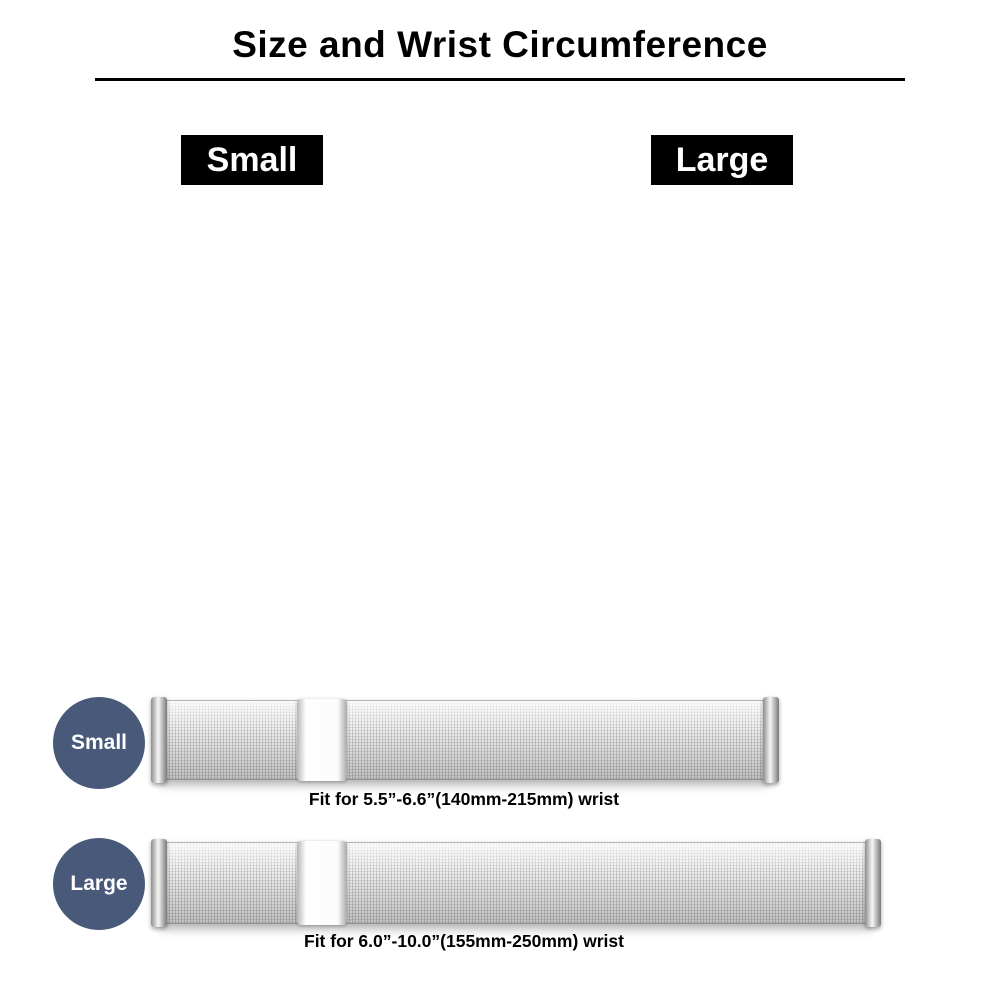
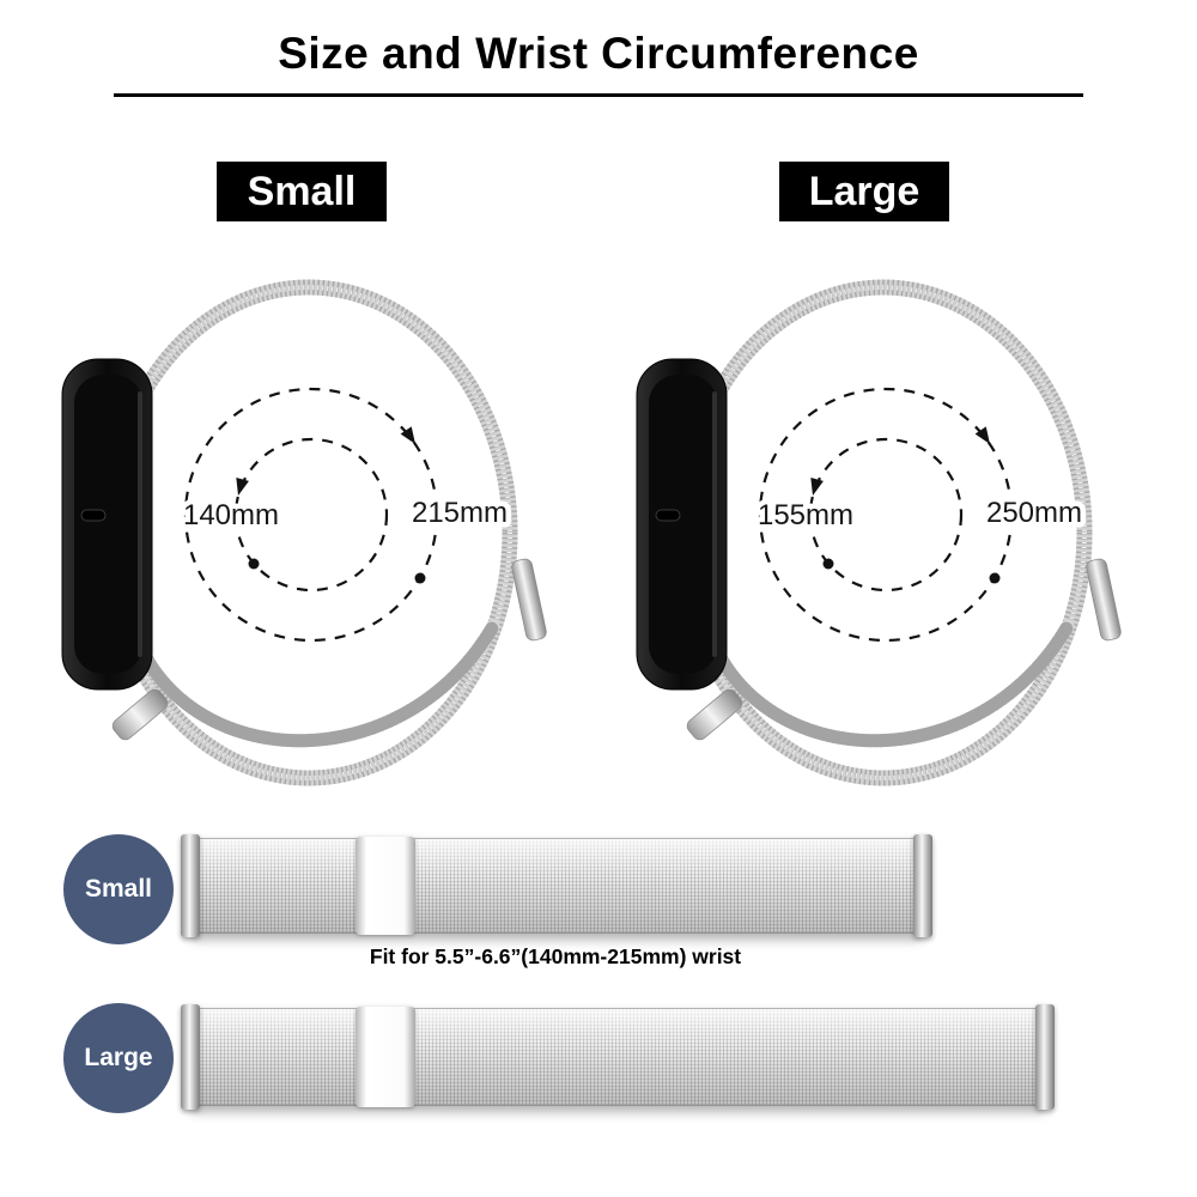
  Size and Wrist Circumference
  Small
  Large
+ 140mm
+ 215mm
+ 155mm
+ 250mm
  Small
  Fit for 5.5”-6.6”(140mm-215mm) wrist
  Large
- Fit for 6.0”-10.0”(155mm-250mm) wrist
